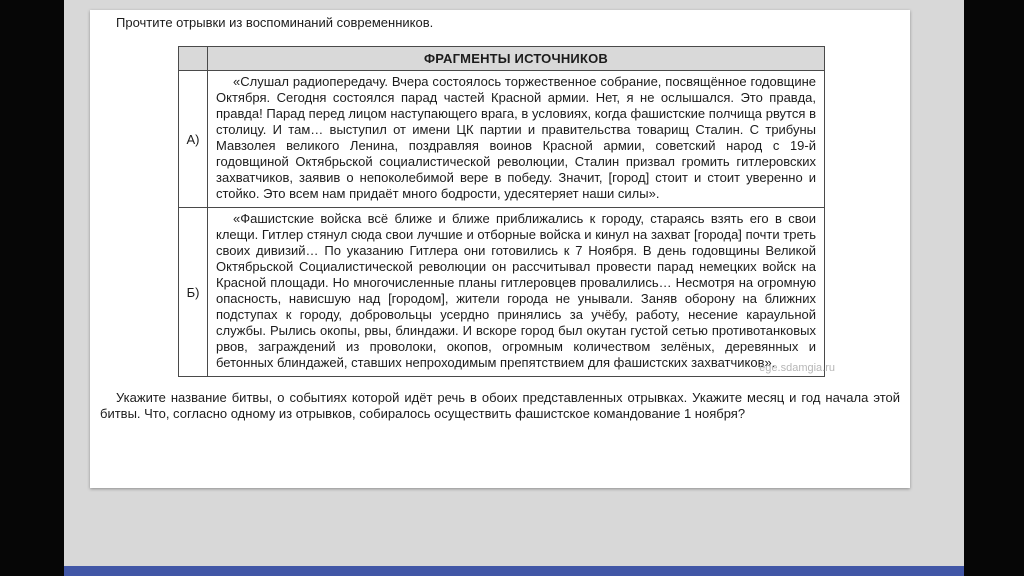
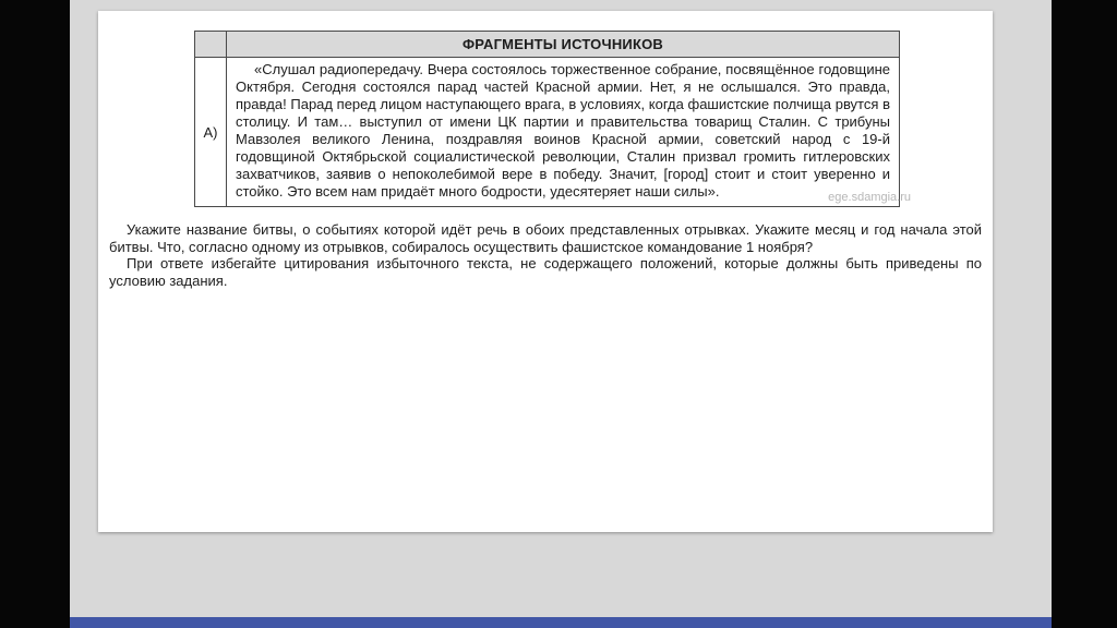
- Прочтите отрывки из воспоминаний современников.
  	ФРАГМЕНТЫ ИСТОЧНИКОВ
  А)	«Слушал радиопередачу. Вчера состоялось торжественное собрание, посвящённое годовщине Октября. Сегодня состоялся парад частей Красной армии. Нет, я не ослышался. Это правда, правда! Парад перед лицом наступающего врага, в условиях, когда фашистские полчища рвутся в столицу. И там… выступил от имени ЦК партии и правительства товарищ Сталин. С трибуны Мавзолея великого Ленина, поздравляя воинов Красной армии, советский народ с 19-й годовщиной Октябрьской социалистической революции, Сталин призвал громить гитлеровских захватчиков, заявив о непоколебимой вере в победу. Значит, [город] стоит и стоит уверенно и стойко. Это всем нам придаёт много бодрости, удесятеряет наши силы».
- Б)	«Фашистские войска всё ближе и ближе приближались к городу, стараясь взять его в свои клещи. Гитлер стянул сюда свои лучшие и отборные войска и кинул на захват [города] почти треть своих дивизий… По указанию Гитлера они готовились к 7 Ноября. В день годовщины Великой Октябрьской Социалистической революции он рассчитывал провести парад немецких войск на Красной площади. Но многочисленные планы гитлеровцев провалились… Несмотря на огромную опасность, нависшую над [городом], жители города не унывали. Заняв оборону на ближних подступах к городу, добровольцы усердно принялись за учёбу, работу, несение караульной службы. Рылись окопы, рвы, блиндажи. И вскоре город был окутан густой сетью противотанковых рвов, заграждений из проволоки, окопов, огромным количеством зелёных, деревянных и бетонных блиндажей, ставших непроходимым препятствием для фашистских захватчиков».
  ege.sdamgia.ru
  Укажите название битвы, о событиях которой идёт речь в обоих представленных отрывках. Укажите месяц и год начала этой битвы. Что, согласно одному из отрывков, собиралось осуществить фашистское командование 1 ноября?
+ При ответе избегайте цитирования избыточного текста, не содержащего положений, которые должны быть приведены по условию задания.
